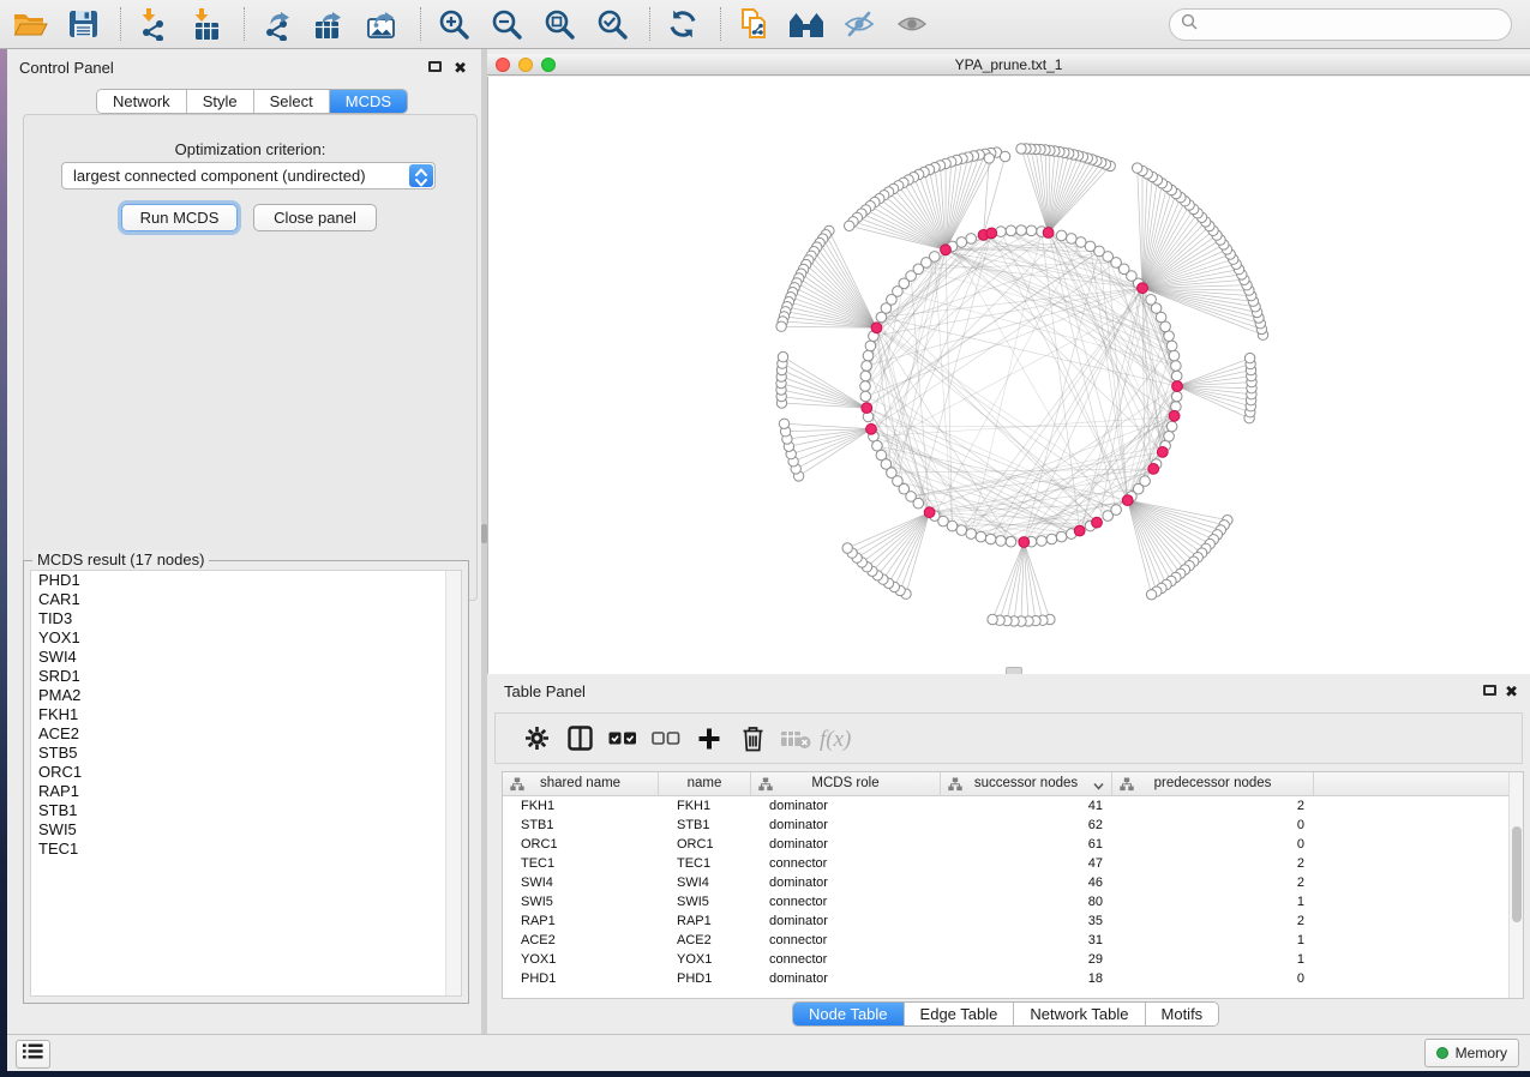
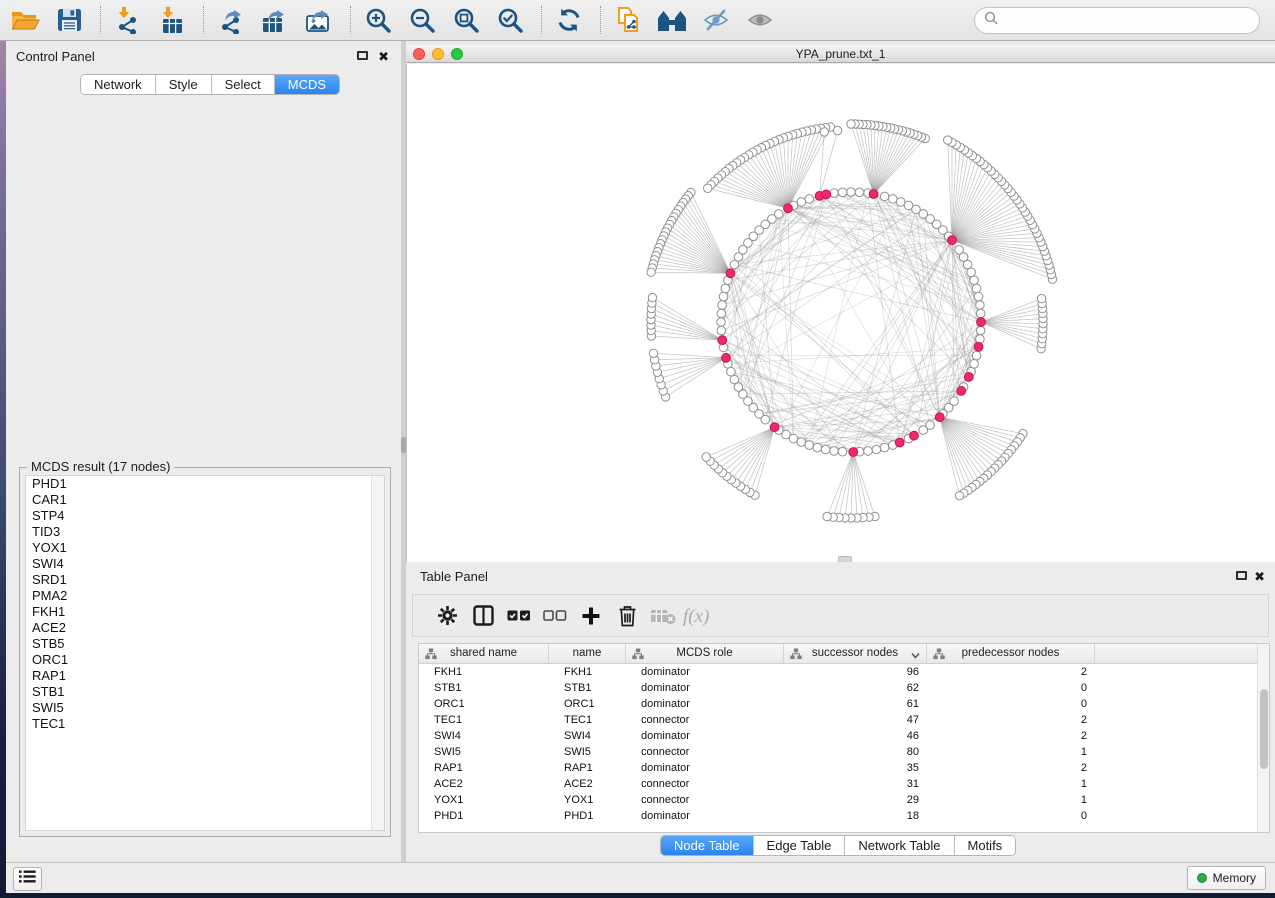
  Control Panel
  ✖
  Network
  Style
  Select
  MCDS
- Optimization criterion:
- largest connected component (undirected)
- Run MCDS
- Close panel
  MCDS result (17 nodes)
  PHD1
  CAR1
+ STP4
  TID3
  YOX1
  SWI4
  SRD1
  PMA2
  FKH1
  ACE2
  STB5
  ORC1
  RAP1
  STB1
  SWI5
  TEC1
  YPA_prune.txt_1
  Table Panel
  ✖
  f(x)
  shared name
  name
  MCDS role
  successor nodes
  predecessor nodes
  FKH1
  FKH1
  dominator
- 41
+ 96
  2
  STB1
  STB1
  dominator
  62
  0
  ORC1
  ORC1
  dominator
  61
  0
  TEC1
  TEC1
  connector
  47
  2
  SWI4
  SWI4
  dominator
  46
  2
  SWI5
  SWI5
  connector
  80
  1
  RAP1
  RAP1
  dominator
  35
  2
  ACE2
  ACE2
  connector
  31
  1
  YOX1
  YOX1
  connector
  29
  1
  PHD1
  PHD1
  dominator
  18
  0
  Node Table
  Edge Table
  Network Table
  Motifs
  Memory
